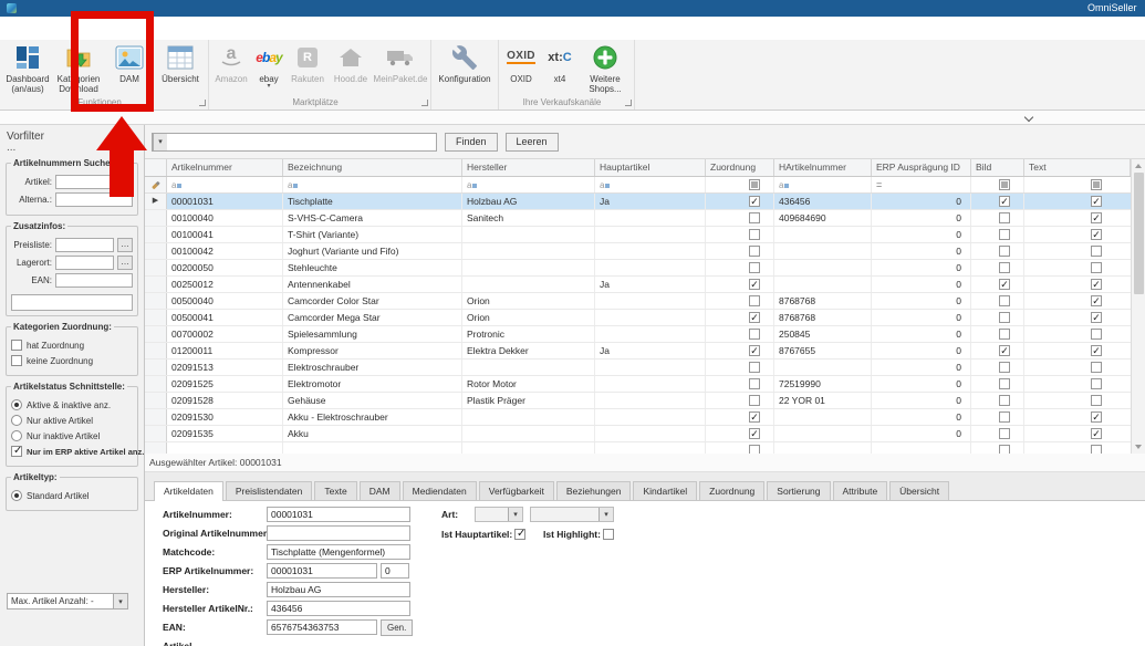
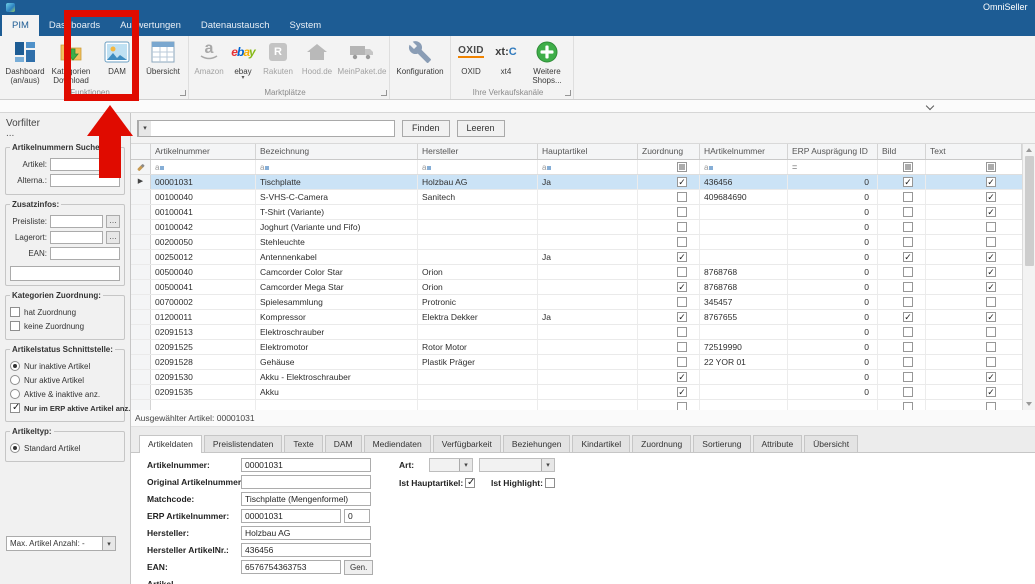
  OmniSeller
+ PIM
+ Dashboards
+ Auswertungen
+ Datenaustausch
+ System
  Dashboard (an/aus)
  Kategorien Download
  DAM
  Übersicht
  Funktionen
  a
  Amazon
  ebay
  ebay
  R
  Rakuten
  Hood.de
  MeinPaket.de
  Marktplätze
  Konfiguration
  OXID
  OXID
  xt:C
  xt4
  Weitere Shops...
  Ihre Verkaufskanäle
  Vorfilter
  ‹
  ...
  Artikelnummern Suche
  Artikel:
  Alterna.:
  Zusatzinfos:
  Preisliste:
  …
  Lagerort:
  …
  EAN:
  Kategorien Zuordnung:
  hat Zuordnung
  keine Zuordnung
  Artikelstatus Schnittstelle:
- Aktive & inaktive anz.
+ Nur inaktive Artikel
  Nur aktive Artikel
- Nur inaktive Artikel
+ Aktive & inaktive anz.
  Nur im ERP aktive Artikel anz.
  Artikeltyp:
  Standard Artikel
  Max. Artikel Anzahl: -
  Finden
  Leeren
  Artikelnummer
  Bezeichnung
  Hersteller
  Hauptartikel
  Zuordnung
  HArtikelnummer
  ERP Ausprägung ID
  Bild
  Text
  =
  00001031
  Tischplatte
  Holzbau AG
  Ja
  ✓
  436456
  0
  ✓
  ✓
  00100040
  S-VHS-C-Camera
  Sanitech
  409684690
  0
  ✓
  00100041
  T-Shirt (Variante)
  0
  ✓
  00100042
  Joghurt (Variante und Fifo)
  0
  00200050
  Stehleuchte
  0
  00250012
  Antennenkabel
  Ja
  ✓
  0
  ✓
  ✓
  00500040
  Camcorder Color Star
  Orion
  8768768
  0
  ✓
  00500041
  Camcorder Mega Star
  Orion
  ✓
  8768768
  0
  ✓
  00700002
  Spielesammlung
  Protronic
- 250845
+ 345457
  0
  01200011
  Kompressor
  Elektra Dekker
  Ja
  ✓
  8767655
  0
  ✓
  ✓
  02091513
  Elektroschrauber
  0
  02091525
  Elektromotor
  Rotor Motor
  72519990
  0
  02091528
  Gehäuse
  Plastik Präger
  22 YOR 01
  0
  02091530
  Akku - Elektroschrauber
  ✓
  0
  ✓
  02091535
  Akku
  ✓
  0
  ✓
  Ausgewählter Artikel: 00001031
  Artikeldaten
  Preislistendaten
  Texte
  DAM
  Mediendaten
  Verfügbarkeit
  Beziehungen
  Kindartikel
  Zuordnung
  Sortierung
  Attribute
  Übersicht
  Artikelnummer:
  00001031
  Original Artikelnummer
  Matchcode:
  Tischplatte (Mengenformel)
  ERP Artikelnummer:
  00001031
  0
  Hersteller:
  Holzbau AG
  Hersteller ArtikelNr.:
  436456
  EAN:
  6576754363753
  Gen.
  Art:
  Ist Hauptartikel:
  Ist Highlight:
